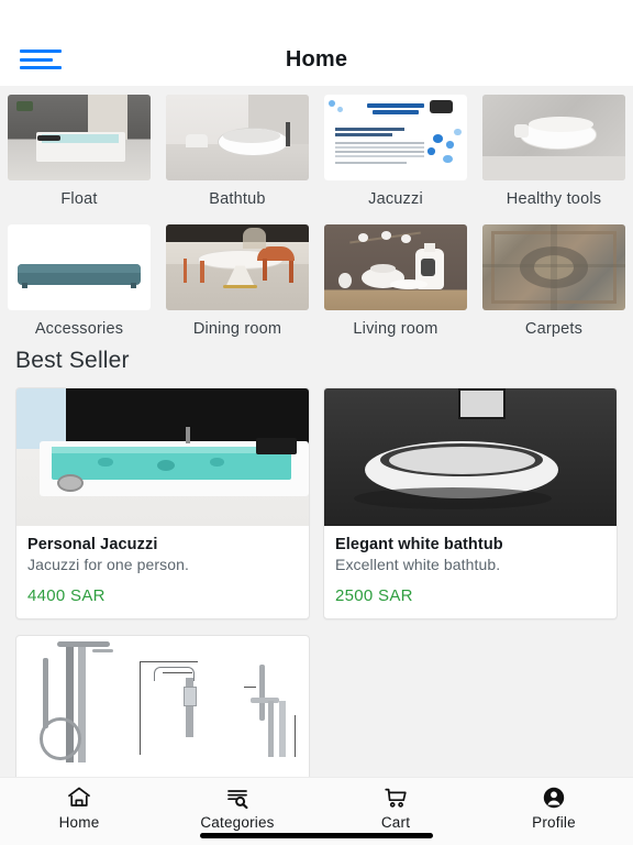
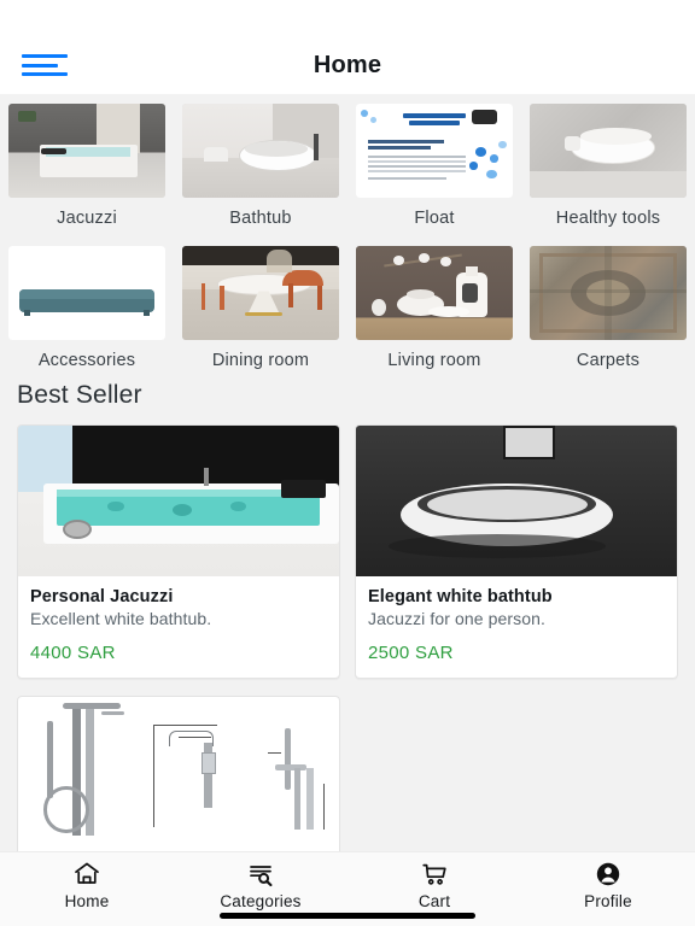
  Home
- Float
+ Jacuzzi
  Bathtub
- Jacuzzi
+ Float
  Healthy tools
  Accessories
  Dining room
  Living room
  Carpets
  Best Seller
  Personal Jacuzzi
- Jacuzzi for one person.
+ Excellent white bathtub.
  4400 SAR
  Elegant white bathtub
- Excellent white bathtub.
+ Jacuzzi for one person.
  2500 SAR
  Home
  Categories
  Cart
  Profile
